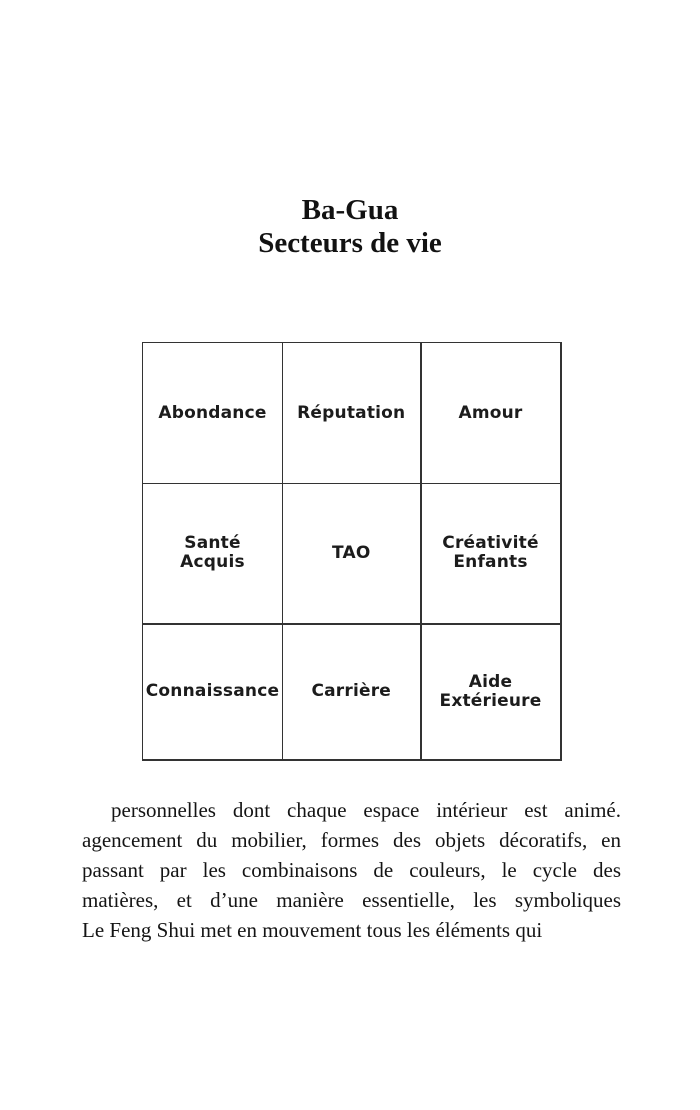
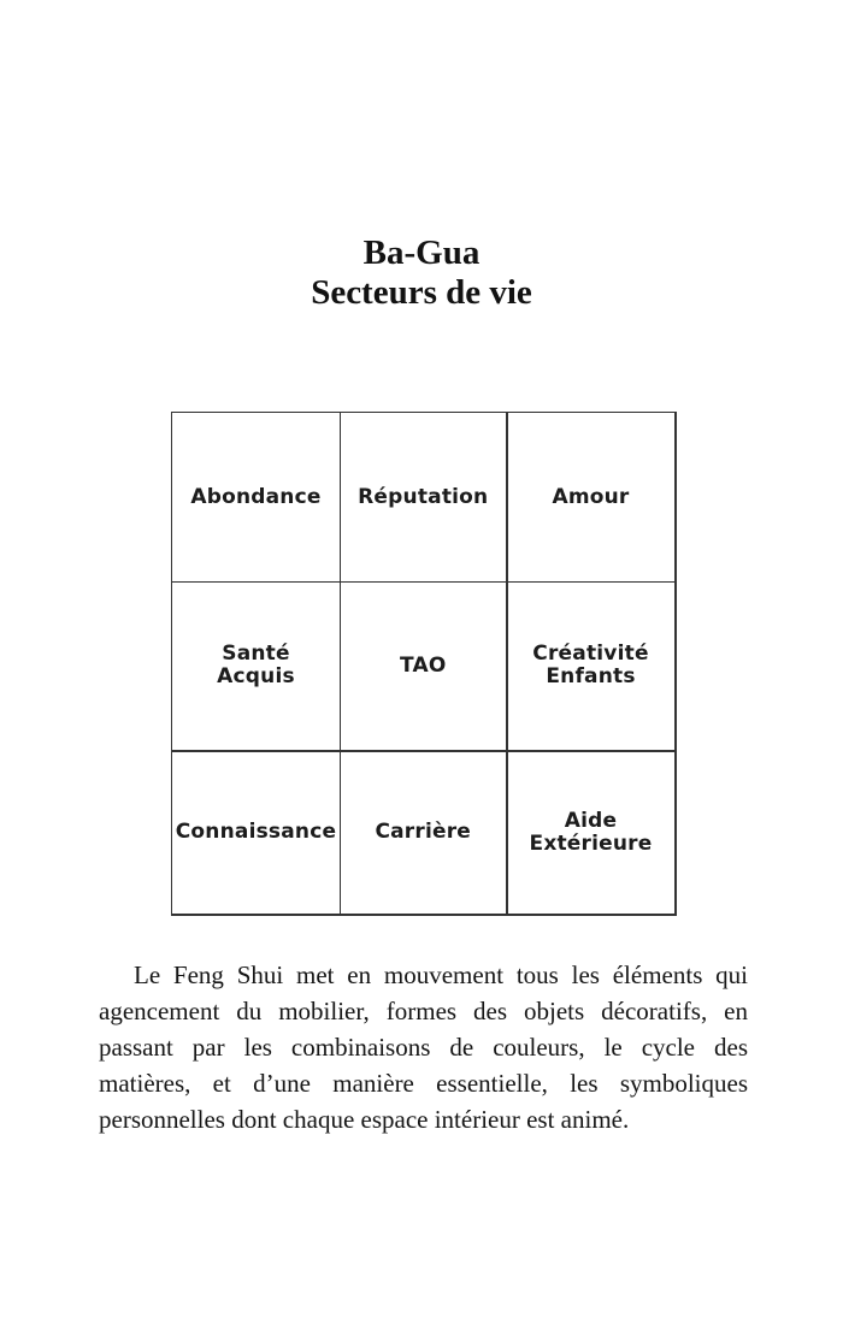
  Ba-Gua
  Secteurs de vie
  Abondance	Réputation	Amour
  Santé Acquis	TAO	Créativité Enfants
  Connaissance	Carrière	Aide Extérieure
- personnelles dont chaque espace intérieur est animé.
+ Le Feng Shui met en mouvement tous les éléments qui
  agencement du mobilier, formes des objets décoratifs, en
  passant par les combinaisons de couleurs, le cycle des
  matières, et d’une manière essentielle, les symboliques
- Le Feng Shui met en mouvement tous les éléments qui
+ personnelles dont chaque espace intérieur est animé.
